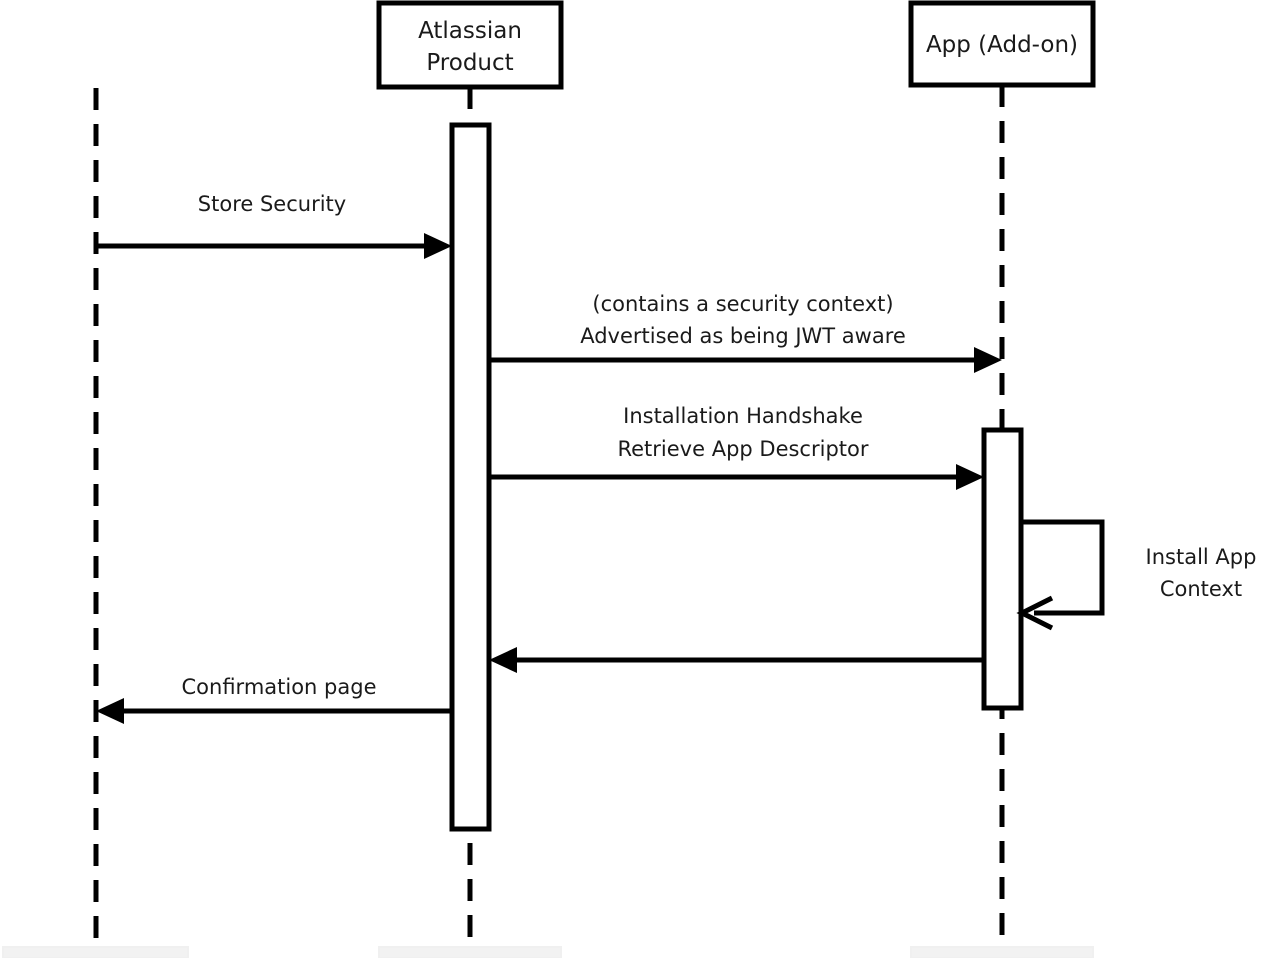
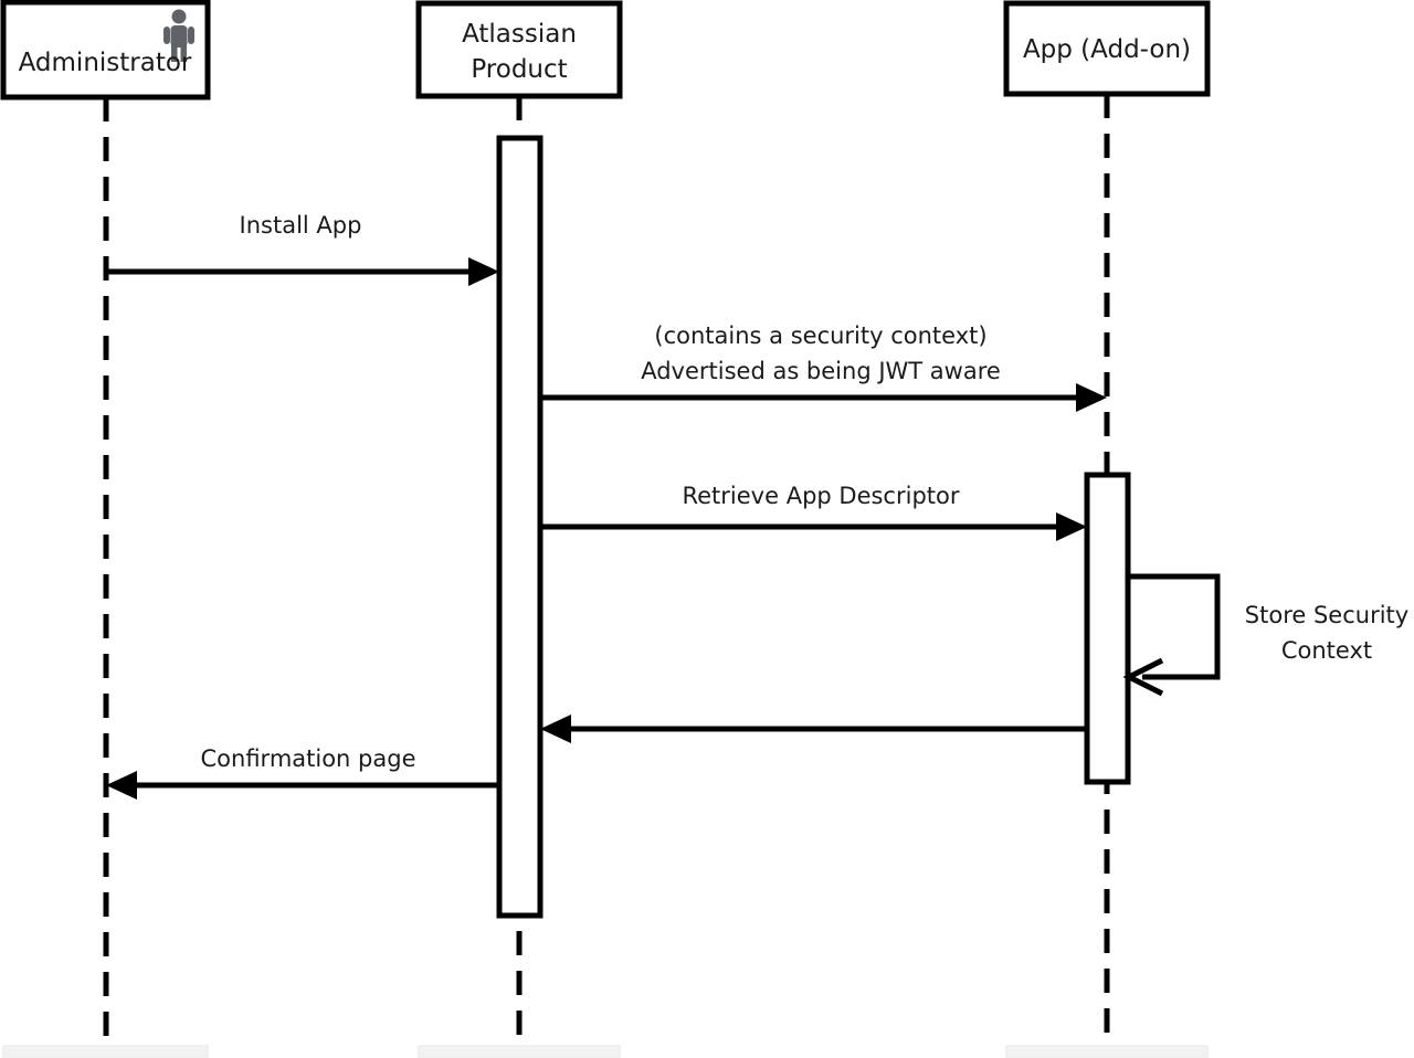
- Store Security
+ Install App
  (contains a security context)
  Advertised as being JWT aware
- Installation Handshake
  Retrieve App Descriptor
- Install App
+ Store Security
  Context
  Confirmation page
+ Administrator
  Atlassian
  Product
  App (Add-on)
